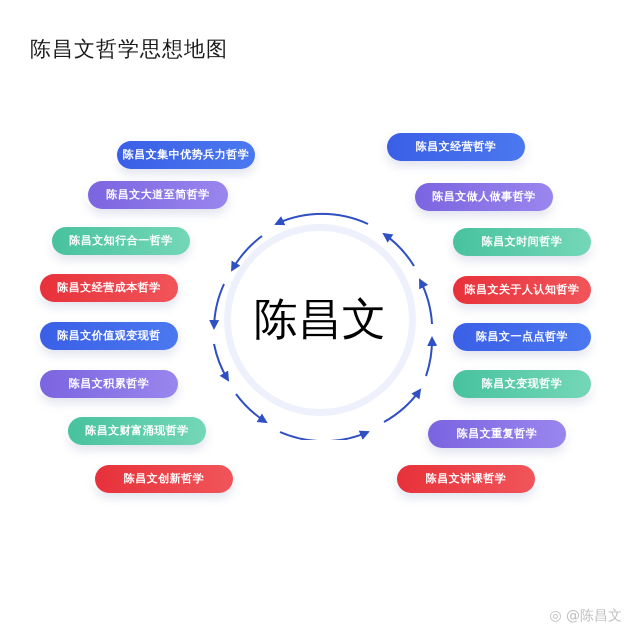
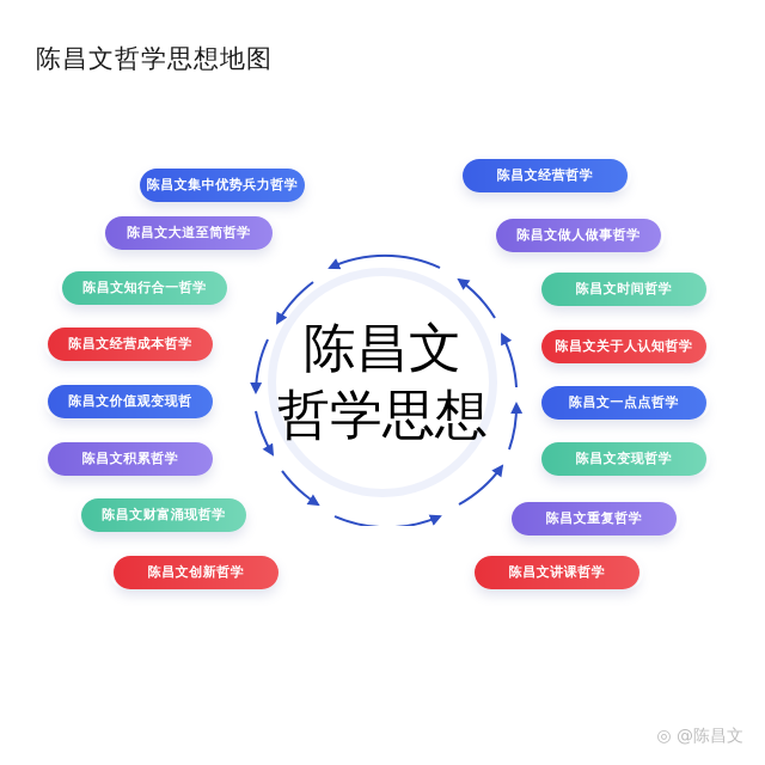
  陈昌文哲学思想地图
  陈昌文集中优势兵力哲学
  陈昌文大道至简哲学
  陈昌文知行合一哲学
  陈昌文经营成本哲学
  陈昌文价值观变现哲
  陈昌文积累哲学
  陈昌文财富涌现哲学
  陈昌文创新哲学
  陈昌文经营哲学
  陈昌文做人做事哲学
  陈昌文时间哲学
  陈昌文关于人认知哲学
  陈昌文一点点哲学
  陈昌文变现哲学
  陈昌文重复哲学
  陈昌文讲课哲学
  陈昌文
+ 哲学思想
  ◎ @陈昌文
